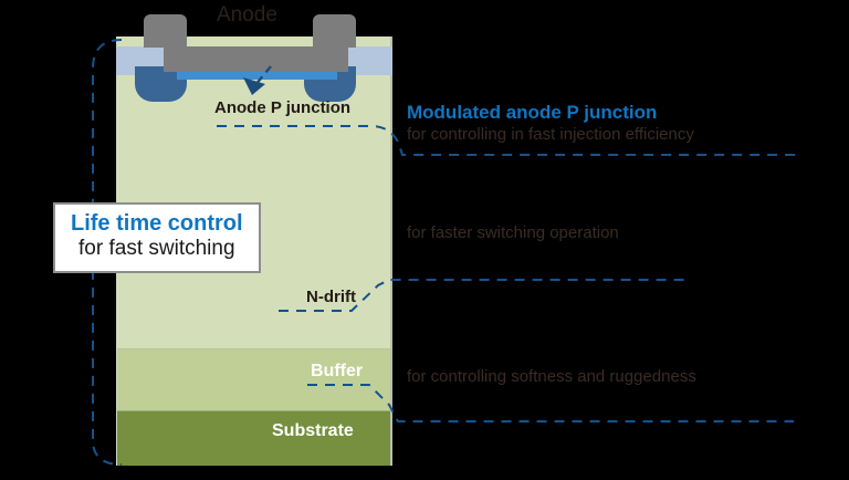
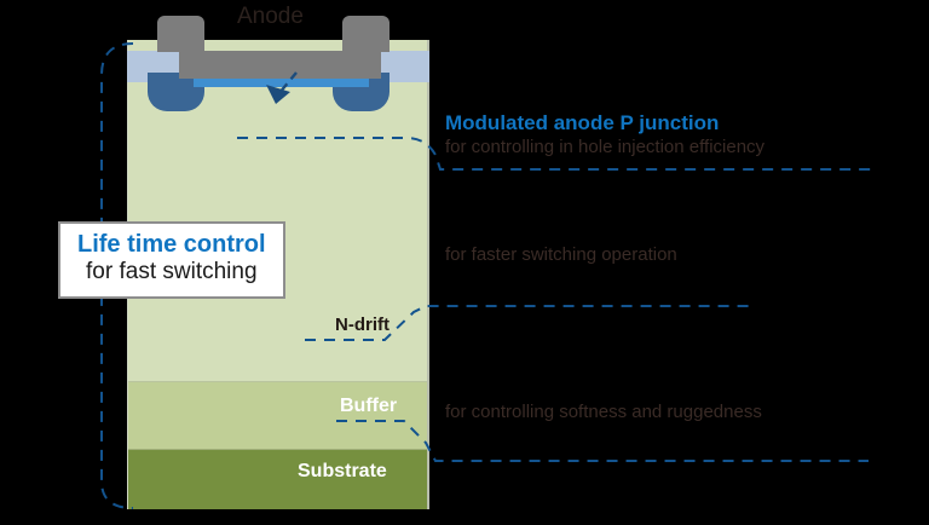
  Anode
- Anode P junction
  N-drift
  Buffer
  Substrate
  Modulated anode P junction
- for controlling in fast injection efficiency
+ for controlling in hole injection efficiency
  for faster switching operation
  for controlling softness and ruggedness
  Life time control
  for fast switching
